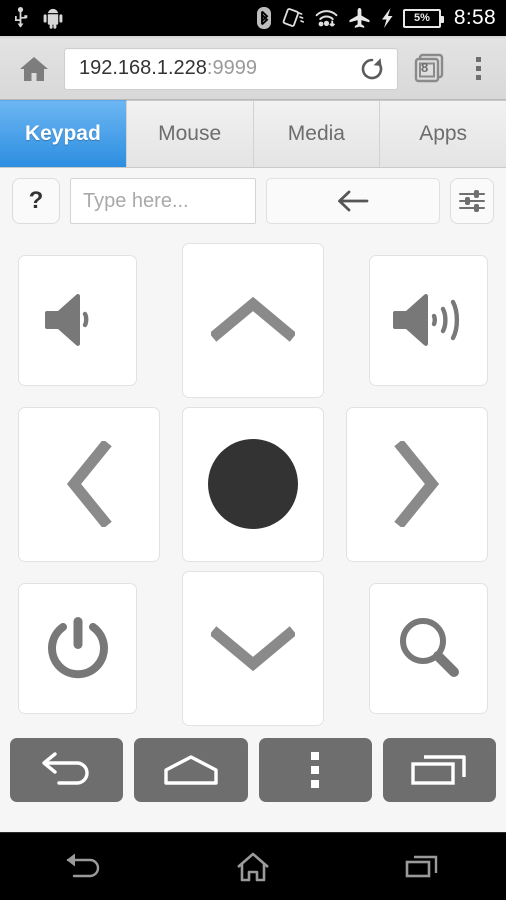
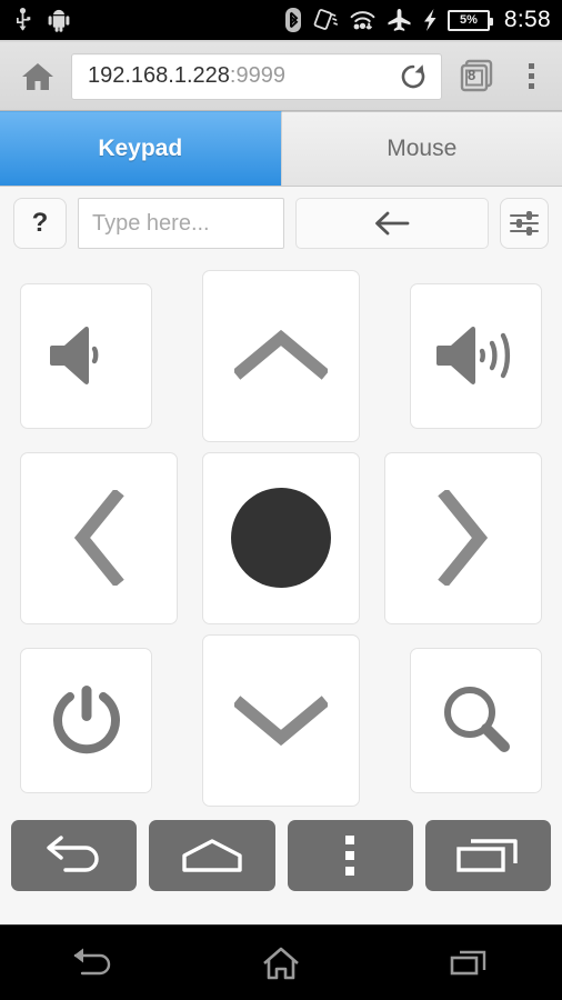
  5%
  8:58
  192.168.1.228:9999
  8
  Keypad
  Mouse
- Media
- Apps
  ?
  Type here...
